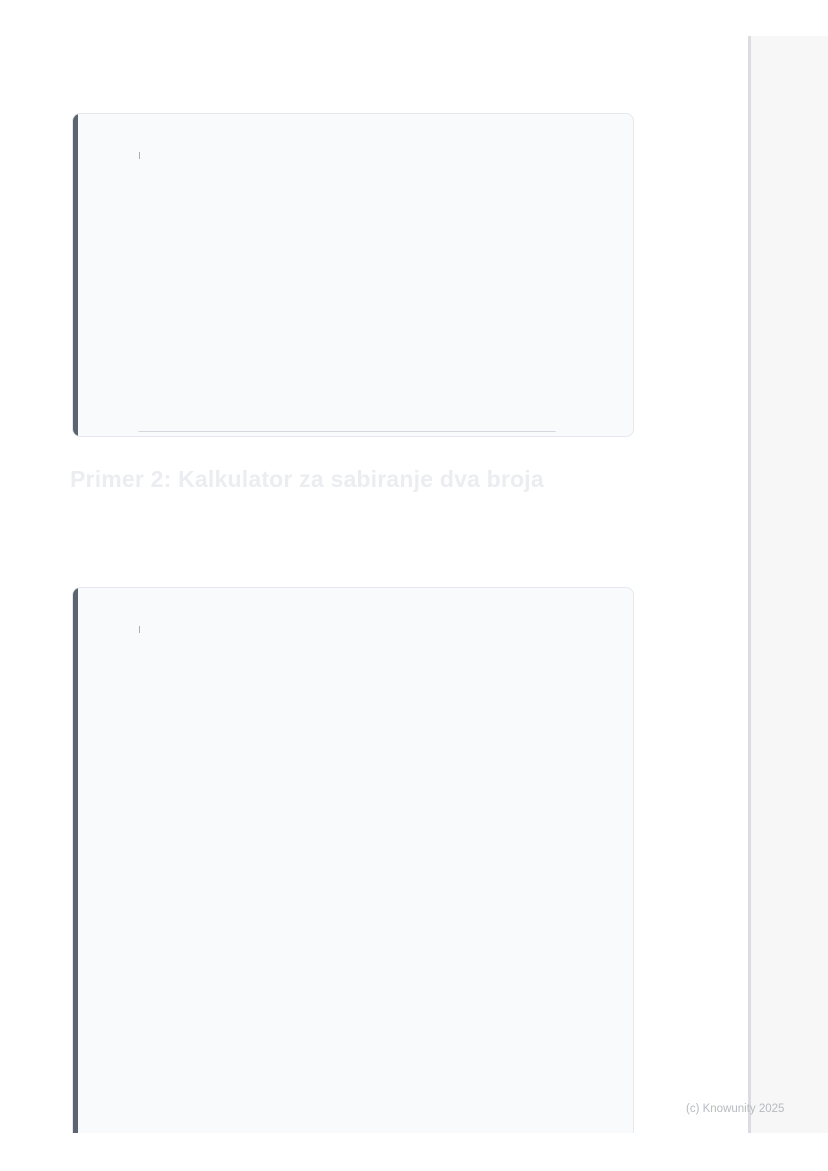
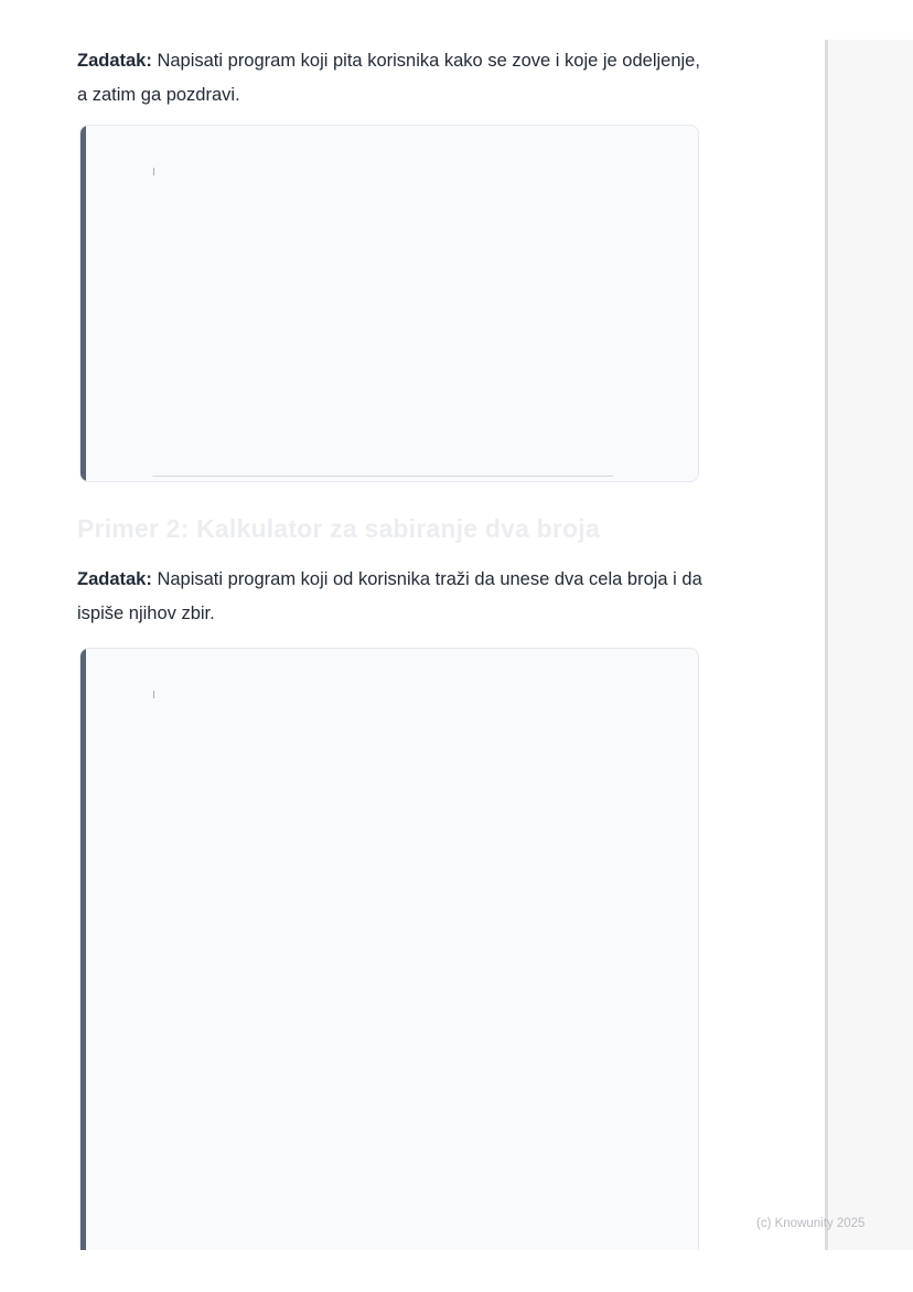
+ Zadatak: Napisati program koji pita korisnika kako se zove i koje je odeljenje, a zatim ga pozdravi.
+ Zadatak: Napisati program koji od korisnika traži da unese dva cela broja i da ispiše njihov zbir.
  (c) Knowunity 2025
